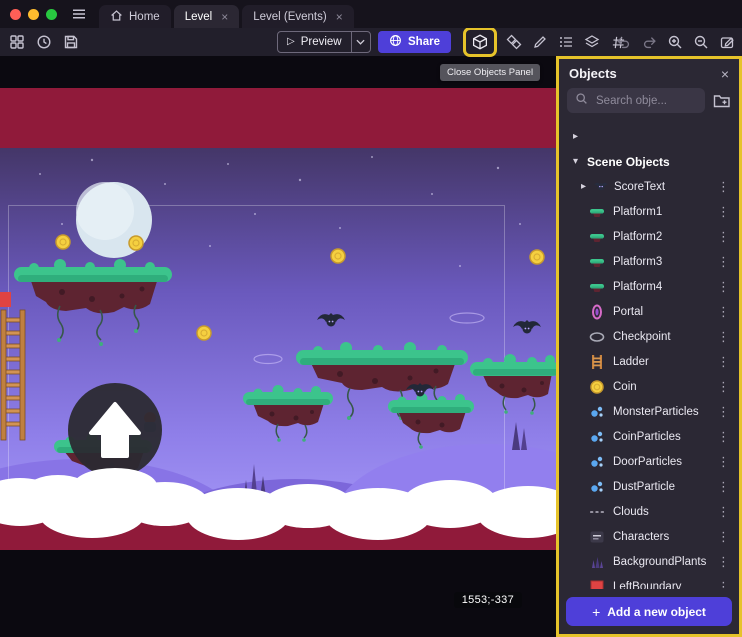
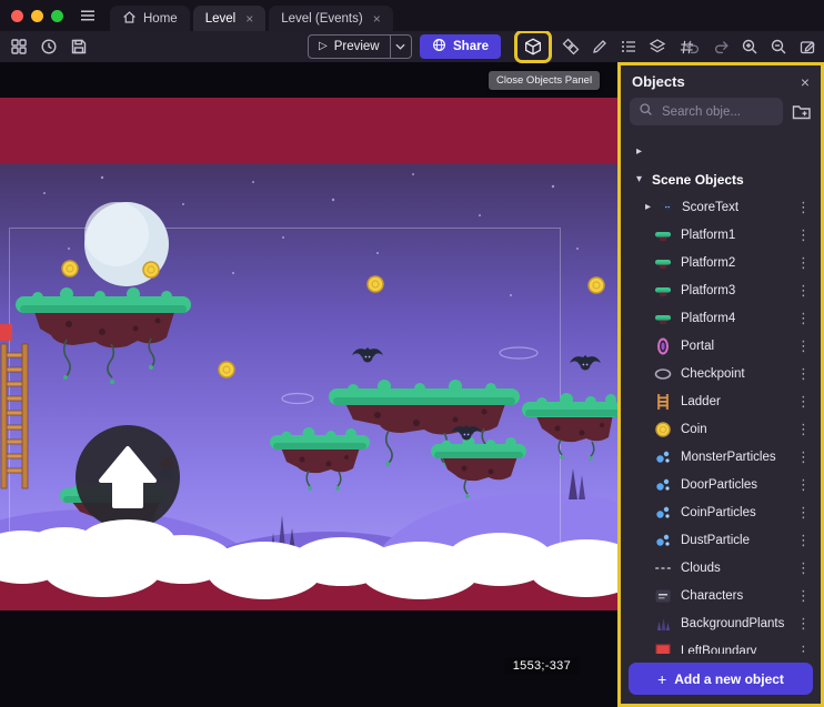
  Home
  Level
  ×
  Level (Events)
  ×
  ▷
  Preview
  Share
  Close Objects Panel
  1553;-337
  Objects
  ×
  Search obje...
  ▸
  ▾
  Scene Objects
  ▸
  ScoreText
  ⋮
  Platform1
  ⋮
  Platform2
  ⋮
  Platform3
  ⋮
  Platform4
  ⋮
  Portal
  ⋮
  Checkpoint
  ⋮
  Ladder
  ⋮
  Coin
  ⋮
  MonsterParticles
  ⋮
- CoinParticles
+ DoorParticles
  ⋮
- DoorParticles
+ CoinParticles
  ⋮
  DustParticle
  ⋮
  Clouds
  ⋮
  Characters
  ⋮
  BackgroundPlants
  ⋮
  LeftBoundary
  ⋮
  +
  Add a new object
